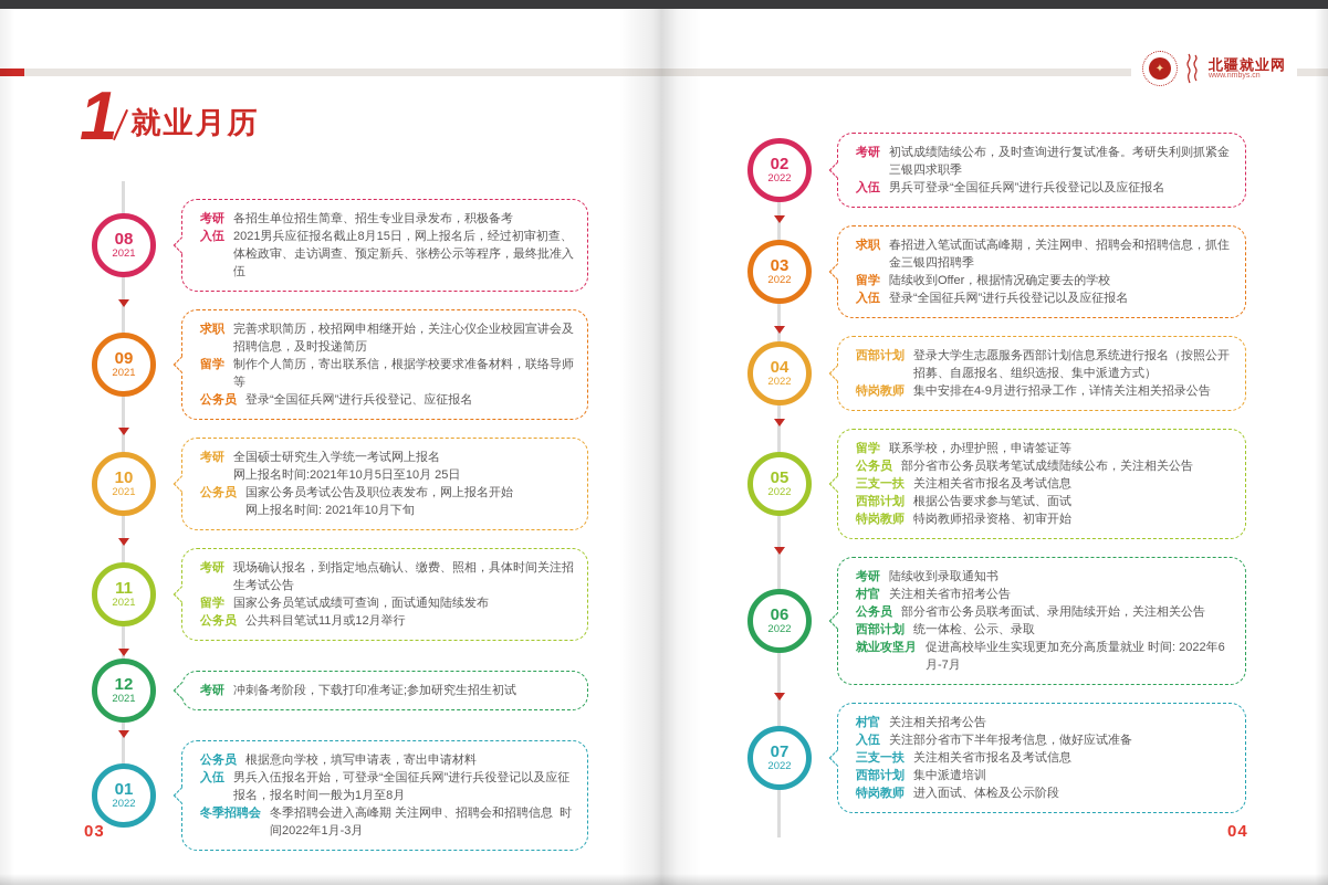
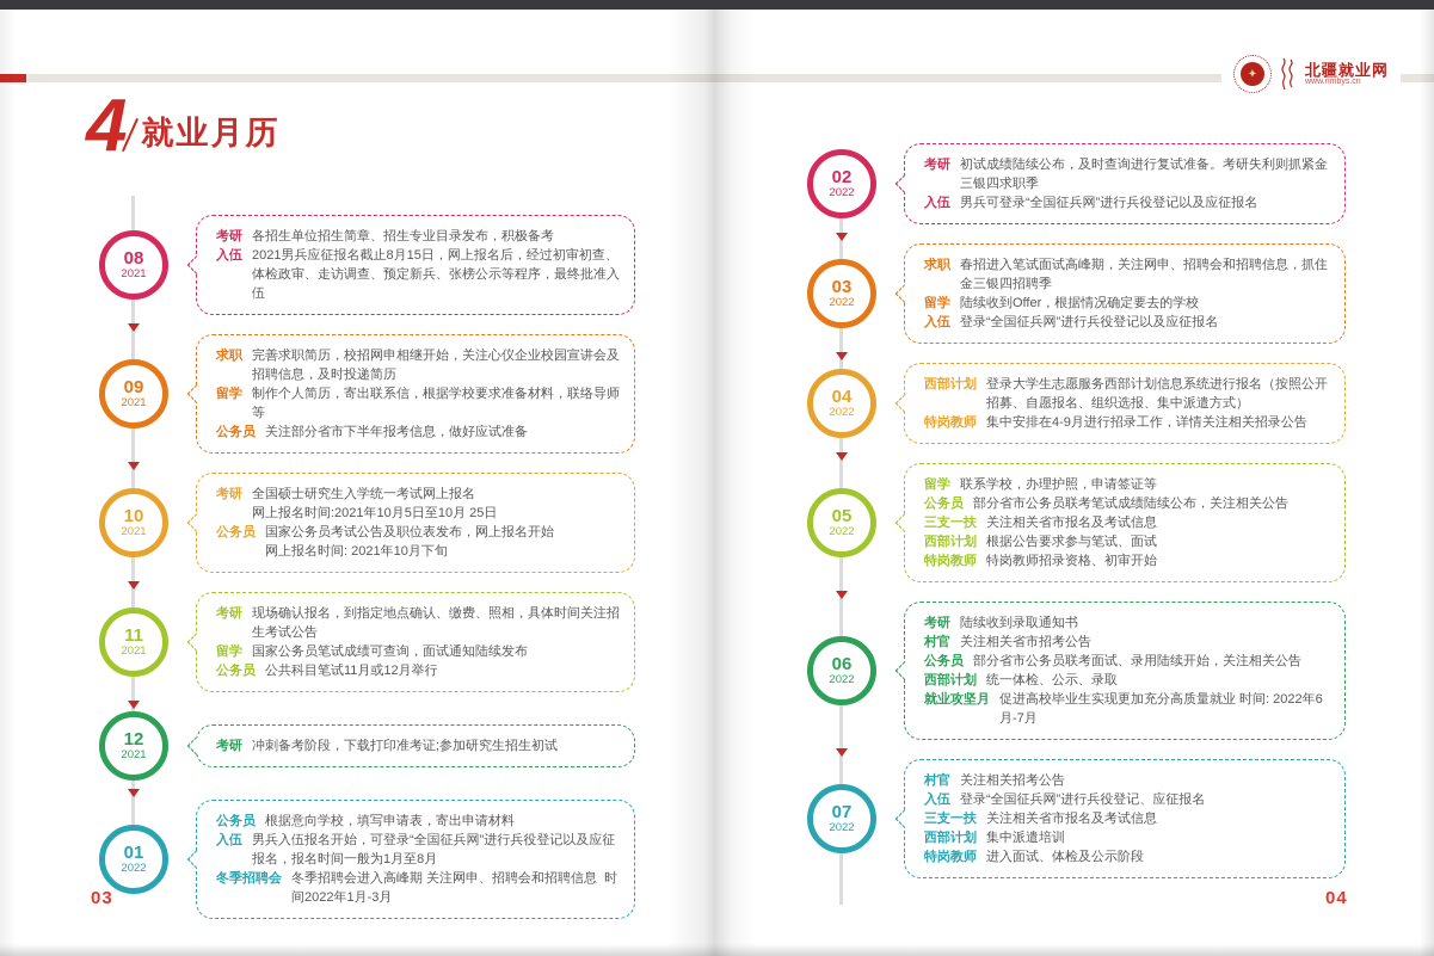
  ✦
  北疆就业网
- 1
+ 4
  就业月历
  08
  2021
  考研
  各招生单位招生简章、招生专业目录发布，积极备考
  入伍
  2021男兵应征报名截止8月15日，网上报名后，经过初审初查、体检政审、走访调查、预定新兵、张榜公示等程序，最终批准入伍
  09
  2021
  求职
  完善求职简历，校招网申相继开始，关注心仪企业校园宣讲会及招聘信息，及时投递简历
  留学
  制作个人简历，寄出联系信，根据学校要求准备材料，联络导师等
  公务员
- 登录“全国征兵网”进行兵役登记、应征报名
+ 关注部分省市下半年报考信息，做好应试准备
  10
  2021
  考研
  全国硕士研究生入学统一考试网上报名
  网上报名时间:2021年10月5日至10月 25日
  公务员
  国家公务员考试公告及职位表发布，网上报名开始
  网上报名时间: 2021年10月下旬
  11
  2021
  考研
  现场确认报名，到指定地点确认、缴费、照相，具体时间关注招生考试公告
  留学
  国家公务员笔试成绩可查询，面试通知陆续发布
  公务员
  公共科目笔试11月或12月举行
  12
  2021
  考研
  冲刺备考阶段，下载打印准考证;参加研究生招生初试
  01
  2022
  公务员
  根据意向学校，填写申请表，寄出申请材料
  入伍
  男兵入伍报名开始，可登录“全国征兵网”进行兵役登记以及应征报名，报名时间一般为1月至8月
  冬季招聘会
  冬季招聘会进入高峰期 关注网申、招聘会和招聘信息 时间2022年1月-3月
  02
  2022
  考研
  初试成绩陆续公布，及时查询进行复试准备。考研失利则抓紧金三银四求职季
  入伍
  男兵可登录“全国征兵网”进行兵役登记以及应征报名
  03
  2022
  求职
  春招进入笔试面试高峰期，关注网申、招聘会和招聘信息，抓住金三银四招聘季
  留学
  陆续收到Offer，根据情况确定要去的学校
  入伍
  登录“全国征兵网”进行兵役登记以及应征报名
  04
  2022
  西部计划
  登录大学生志愿服务西部计划信息系统进行报名（按照公开招募、自愿报名、组织选报、集中派遣方式）
  特岗教师
  集中安排在4-9月进行招录工作，详情关注相关招录公告
  05
  2022
  留学
  联系学校，办理护照，申请签证等
  公务员
  部分省市公务员联考笔试成绩陆续公布，关注相关公告
  三支一扶
  关注相关省市报名及考试信息
  西部计划
  根据公告要求参与笔试、面试
  特岗教师
  特岗教师招录资格、初审开始
  06
  2022
  考研
  陆续收到录取通知书
  村官
  关注相关省市招考公告
  公务员
  部分省市公务员联考面试、录用陆续开始，关注相关公告
  西部计划
  统一体检、公示、录取
  就业攻坚月
  促进高校毕业生实现更加充分高质量就业 时间: 2022年6月-7月
  07
  2022
  村官
  关注相关招考公告
  入伍
- 关注部分省市下半年报考信息，做好应试准备
+ 登录“全国征兵网”进行兵役登记、应征报名
  三支一扶
  关注相关省市报名及考试信息
  西部计划
  集中派遣培训
  特岗教师
  进入面试、体检及公示阶段
  03
  04
